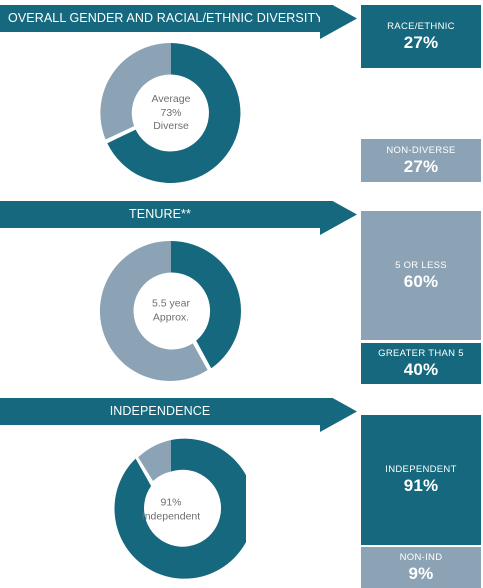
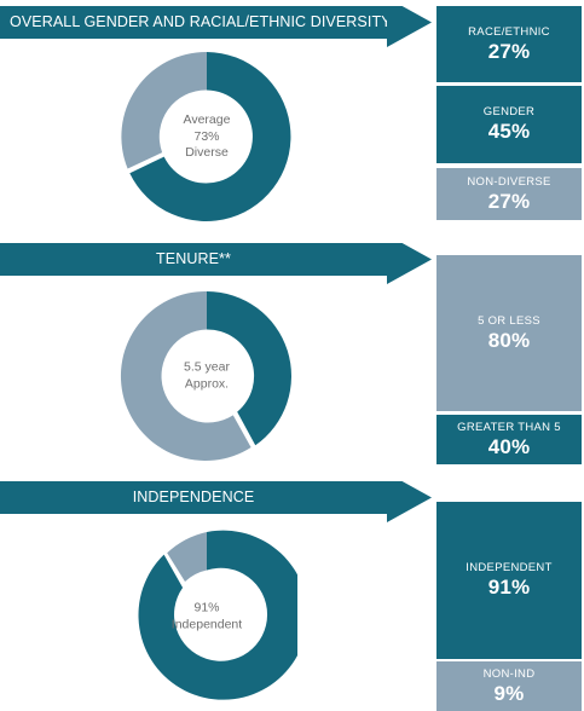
  OVERALL GENDER AND RACIAL/ETHNIC DIVERSITY
  Average
  73%
  Diverse
  RACE/ETHNIC
  27%
+ GENDER
+ 45%
  NON-DIVERSE
  27%
  TENURE**
  5.5 year
  Approx.
  5 OR LESS
- 60%
+ 80%
  GREATER THAN 5
  40%
  INDEPENDENCE
  91%
  Independent
  INDEPENDENT
  91%
  NON-IND
  9%
